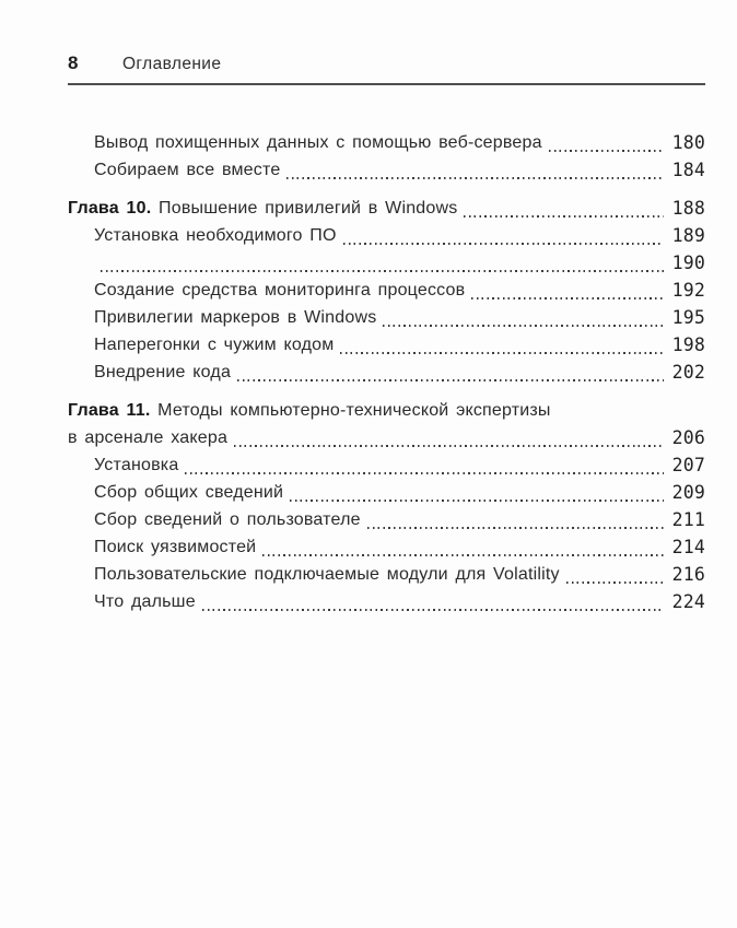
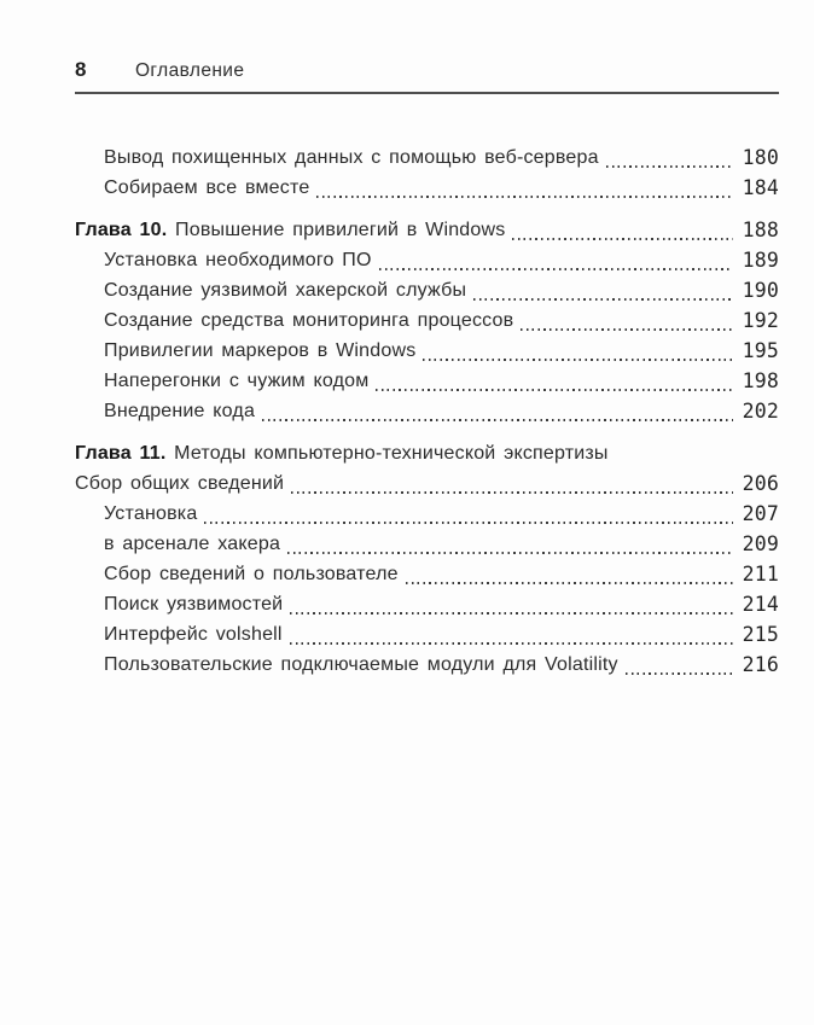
  8
  Оглавление
  Вывод похищенных данных с помощью веб-сервера
  180
  Собираем все вместе
  184
  Глава 10. Повышение привилегий в Windows
  188
  Установка необходимого ПО
  189
+ Создание уязвимой хакерской службы
  190
  Создание средства мониторинга процессов
  192
  Привилегии маркеров в Windows
  195
  Наперегонки с чужим кодом
  198
  Внедрение кода
  202
  Глава 11. Методы компьютерно-технической экспертизы
- в арсенале хакера
+ Сбор общих сведений
  206
  Установка
  207
- Сбор общих сведений
+ в арсенале хакера
  209
  Сбор сведений о пользователе
  211
  Поиск уязвимостей
  214
+ Интерфейс volshell
+ 215
  Пользовательские подключаемые модули для Volatility
  216
- Что дальше
- 224
